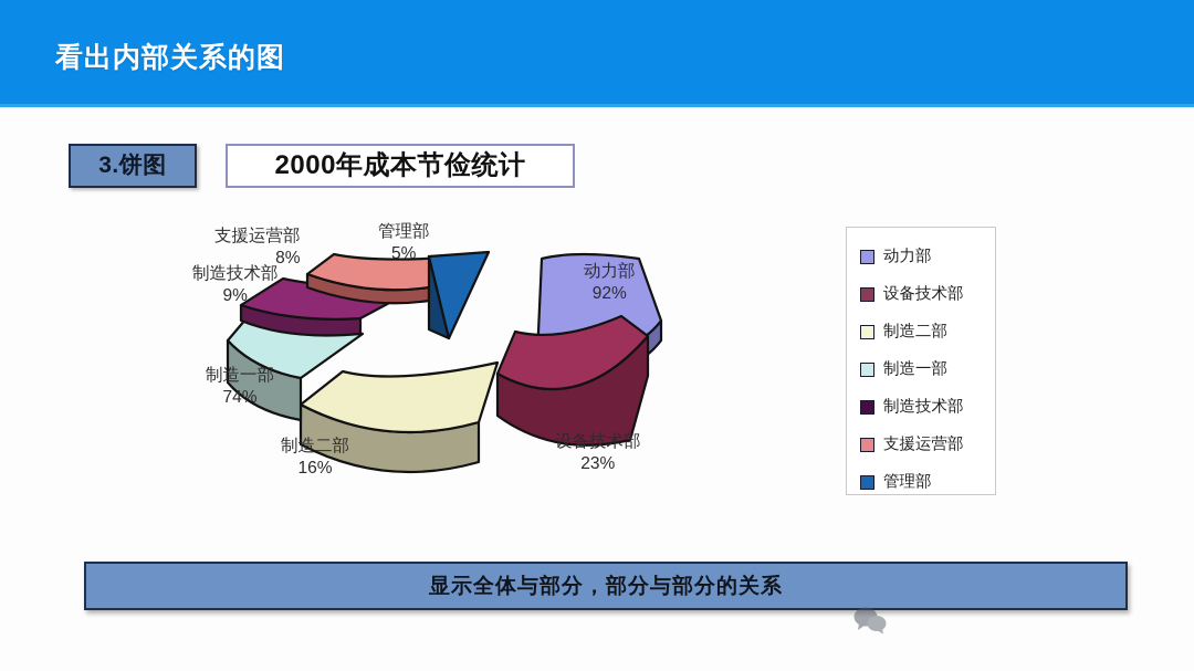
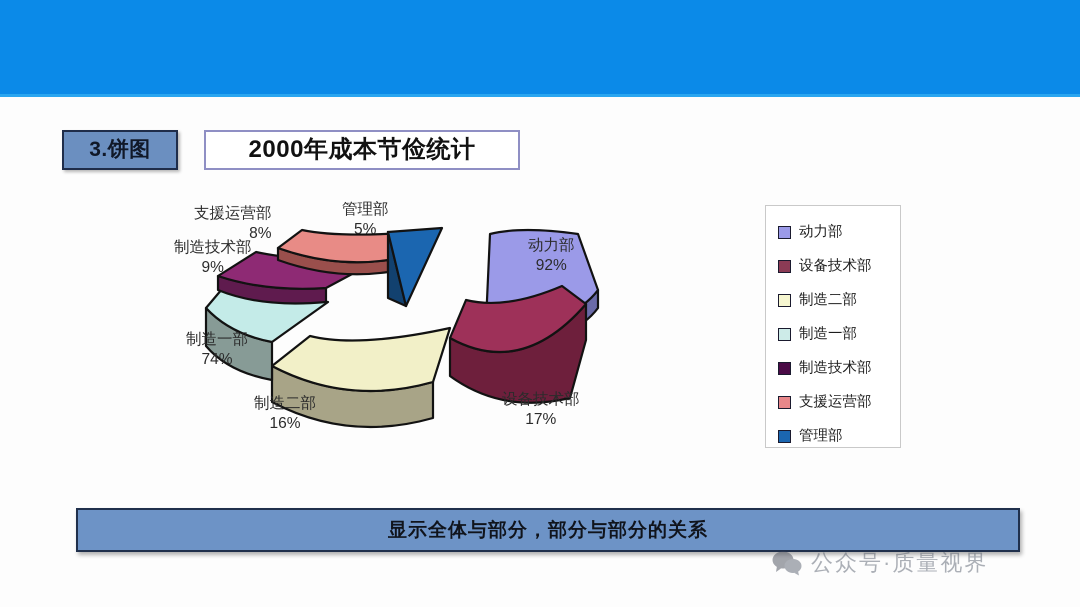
- 看出内部关系的图
  3.饼图
  2000年成本节俭统计
  支援运营部
  8%
  管理部
  5%
  制造技术部
  9%
  制造一部
  74%
  制造二部
  16%
  动力部
  92%
  设备技术部
- 23%
+ 17%
  动力部
  设备技术部
  制造二部
  制造一部
  制造技术部
  支援运营部
  管理部
  显示全体与部分，部分与部分的关系
+ 公众号·质量视界
